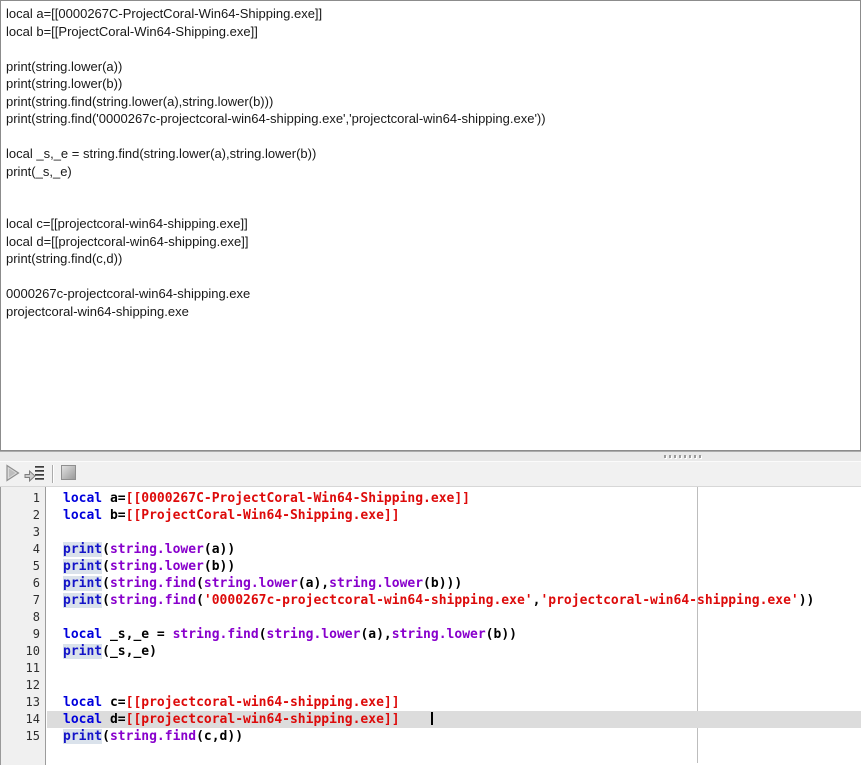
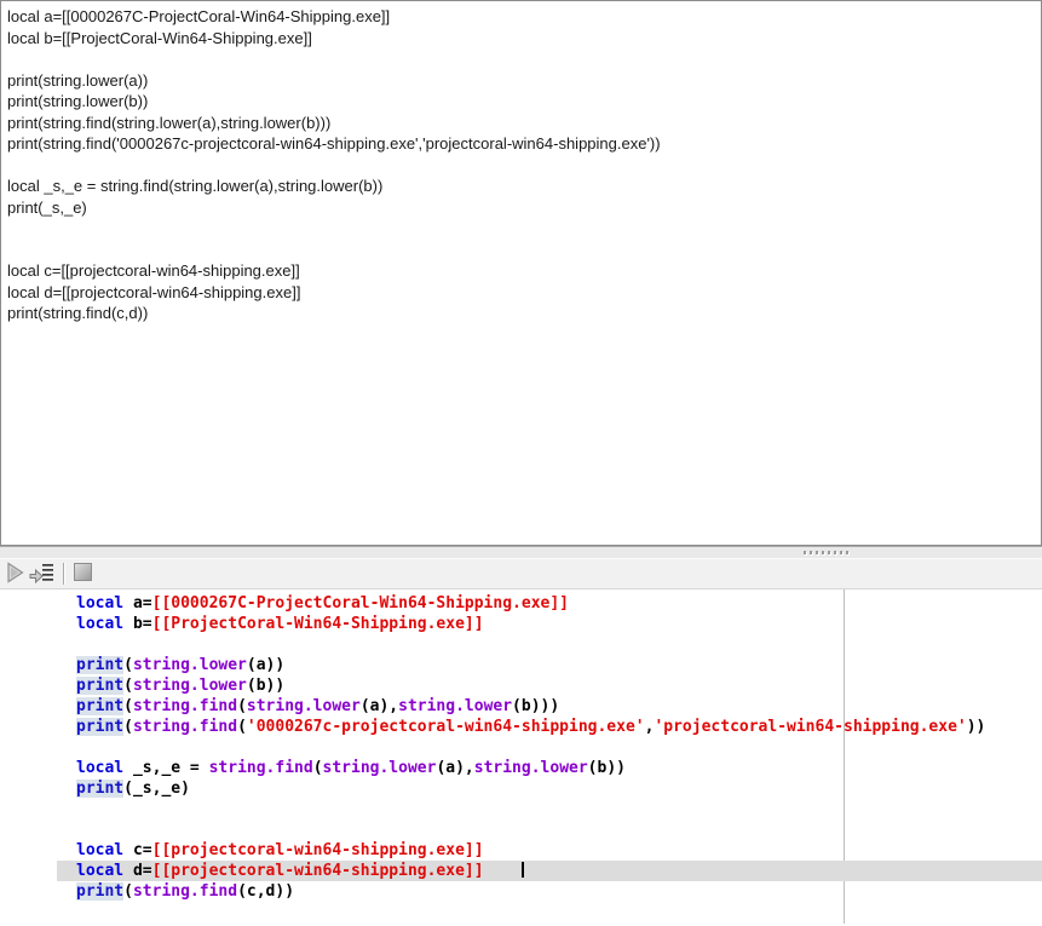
  local a=[[0000267C-ProjectCoral-Win64-Shipping.exe]]
  local b=[[ProjectCoral-Win64-Shipping.exe]]
  print(string.lower(a))
  print(string.lower(b))
  print(string.find(string.lower(a),string.lower(b)))
  print(string.find('0000267c-projectcoral-win64-shipping.exe','projectcoral-win64-shipping.exe'))
  local _s,_e = string.find(string.lower(a),string.lower(b))
  print(_s,_e)
  local c=[[projectcoral-win64-shipping.exe]]
  local d=[[projectcoral-win64-shipping.exe]]
  print(string.find(c,d))
- 0000267c-projectcoral-win64-shipping.exe
- projectcoral-win64-shipping.exe
- 1
- 2
- 3
- 4
- 5
- 6
- 7
- 8
- 9
- 10
- 11
- 12
- 13
- 14
- 15
  local a=[[0000267C-ProjectCoral-Win64-Shipping.exe]]
  local b=[[ProjectCoral-Win64-Shipping.exe]]
  print(string.lower(a))
  print(string.lower(b))
  print(string.find(string.lower(a),string.lower(b)))
  print(string.find('0000267c-projectcoral-win64-shipping.exe','projectcoral-win64-shipping.exe'))
  local _s,_e = string.find(string.lower(a),string.lower(b))
  print(_s,_e)
  local c=[[projectcoral-win64-shipping.exe]]
  local d=[[projectcoral-win64-shipping.exe]]
  print(string.find(c,d))
